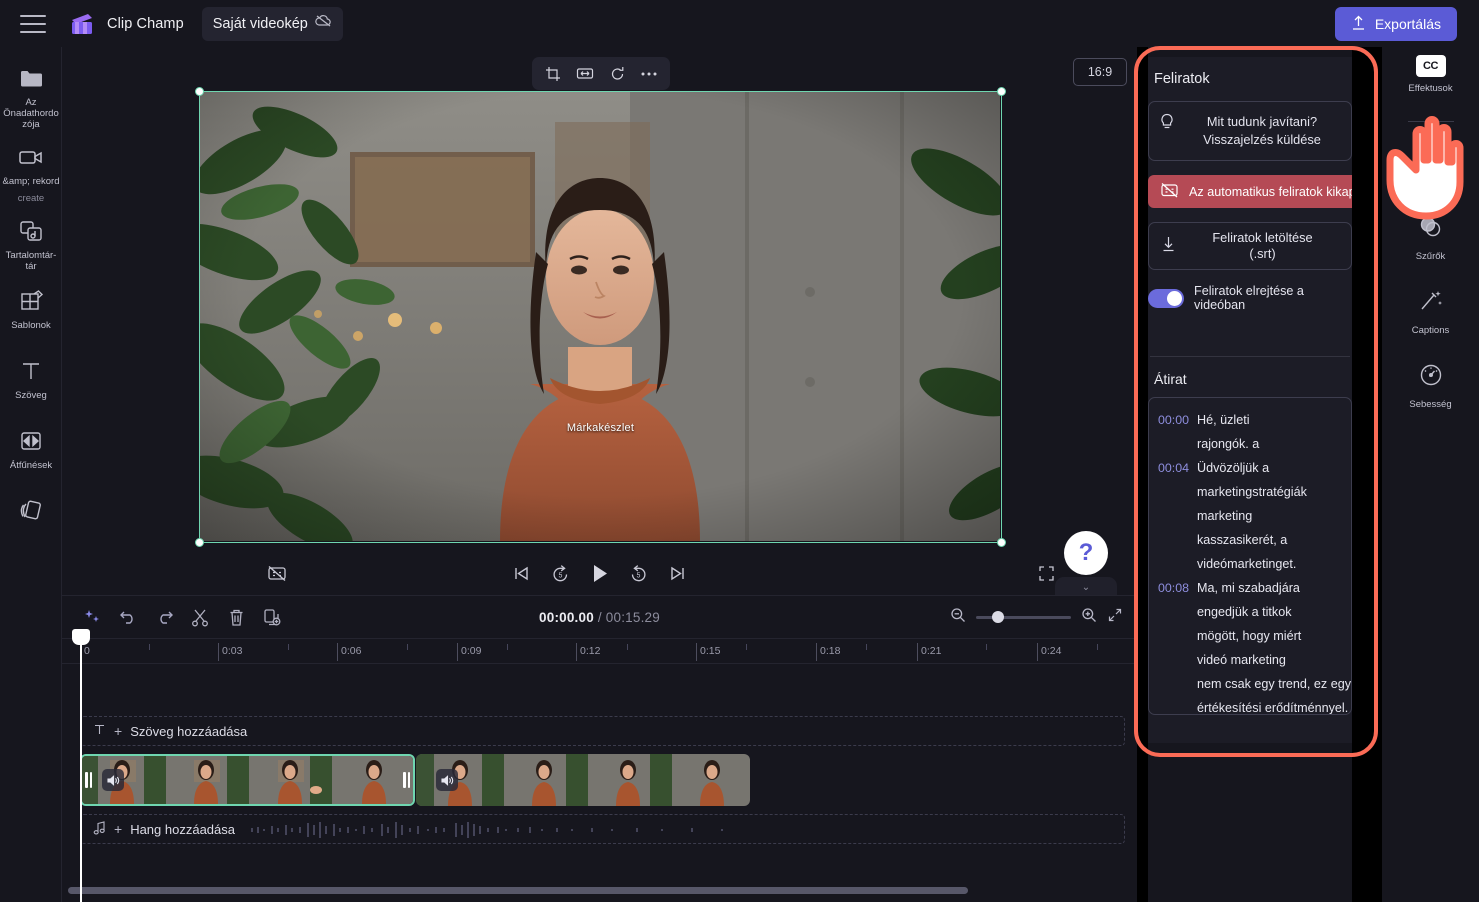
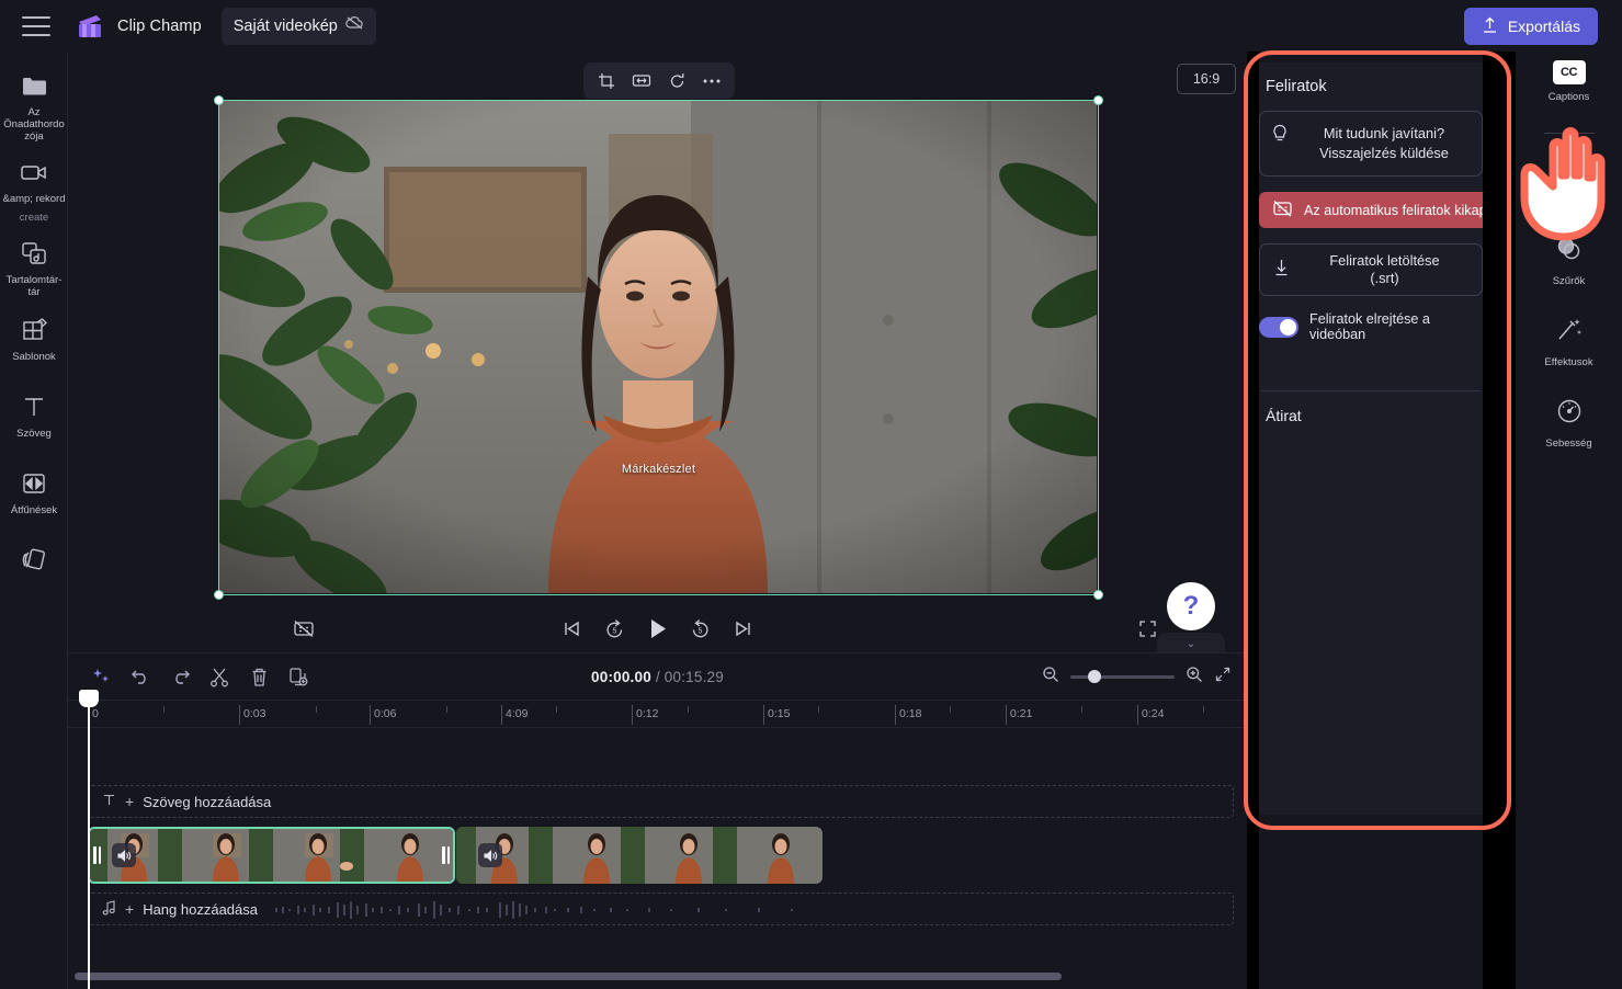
  Clip Champ
  Saját videokép
  Exportálás
  Az Önadathordozója
  &amp; rekord
  create
  Tartalomtár-tár
  Sablonok
  Szöveg
  Átfűnések
  16:9
  Márkakészlet
  ⌄
  ?
  00:00.00 / 00:15.29
  0
  0:03
  0:06
- 0:09
+ 4:09
  0:12
  0:15
  0:18
  0:21
  0:24
  +
  Szöveg hozzáadása
  +
  Hang hozzáadása
  Feliratok
  Mit tudunk javítani?
  Visszajelzés küldése
  Az automatikus feliratok kika
  Feliratok letöltése
  (.srt)
  Feliratok elrejtése a videóban
  Átirat
- 00:00
- Hé, üzleti
- rajongók. a
- 00:04
- Üdvözöljük a
- marketingstratégiák
- marketing
- kasszasikerét, a
- videómarketinget.
- 00:08
- Ma, mi szabadjára
- engedjük a titkok
- mögött, hogy miért
- videó marketing
- nem csak egy trend, ez egy
- értékesítési erődítménnyel.
  CC
- Effektusok
+ Captions
  Szűrők
- Captions
+ Effektusok
  Sebesség
